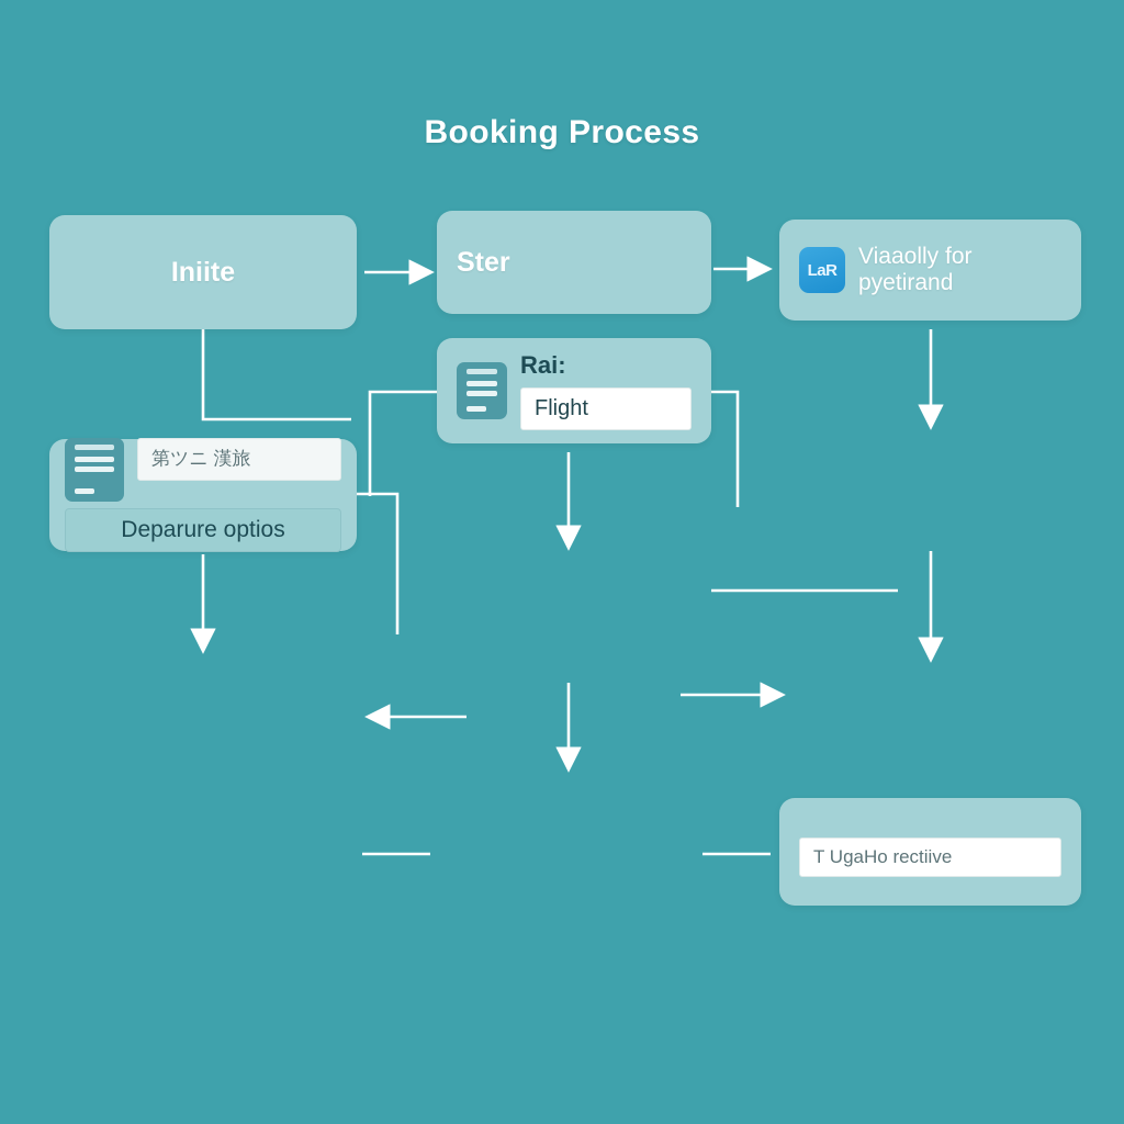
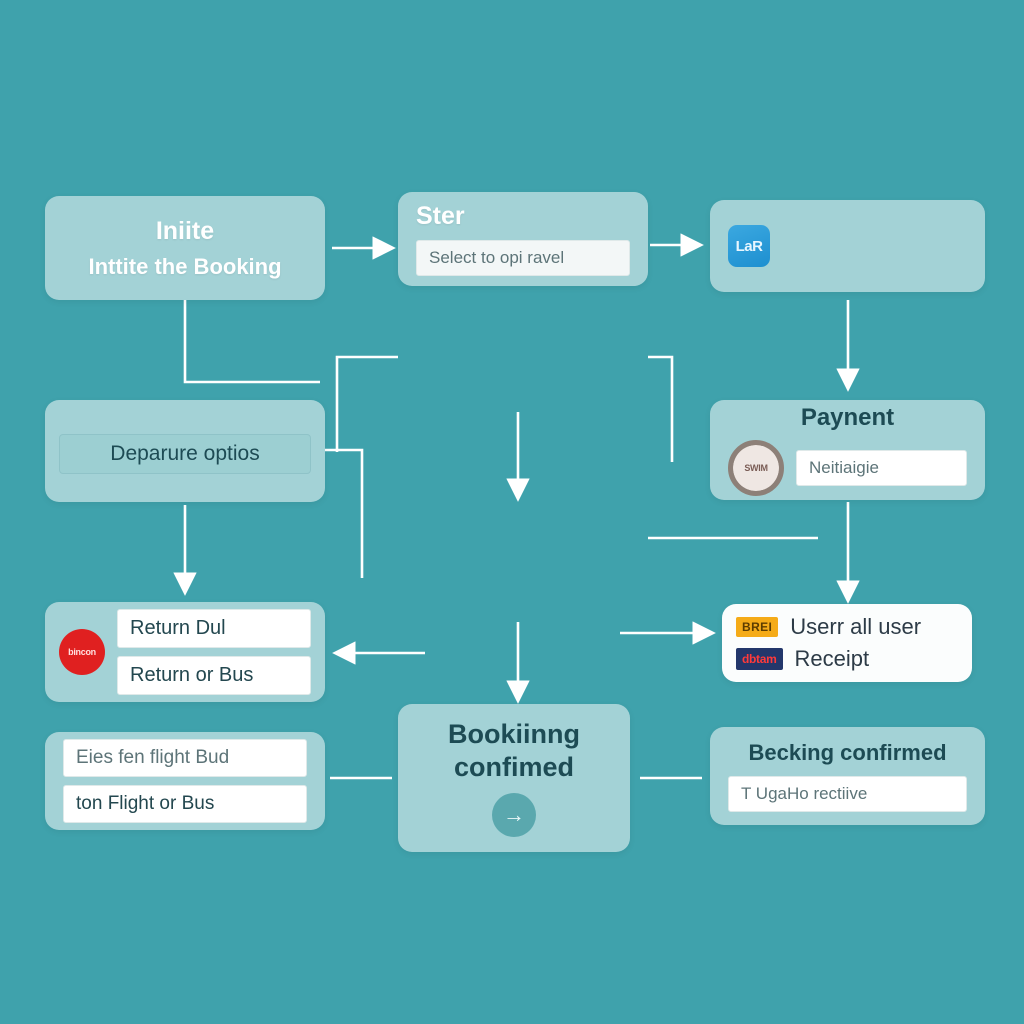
- Booking Process
  Iniite
+ Inttite the Booking
  Ster
+ Select to opi ravel
  LaR
- Viaaolly for pyetirand
- Rai:
- Flight
- 第ツニ 漢旅
  Deparure optios
+ Paynent
+ SWIM
+ Neitiaigie
+ bincon
+ Return Dul
+ Return or Bus
+ BREI
+ Userr all user
+ dbtam
+ Receipt
+ Eies fen flight Bud
+ ton Flight or Bus
+ Bookiinng
+ confimed
+ →
+ Becking confirmed
  T UgaHo rectiive
